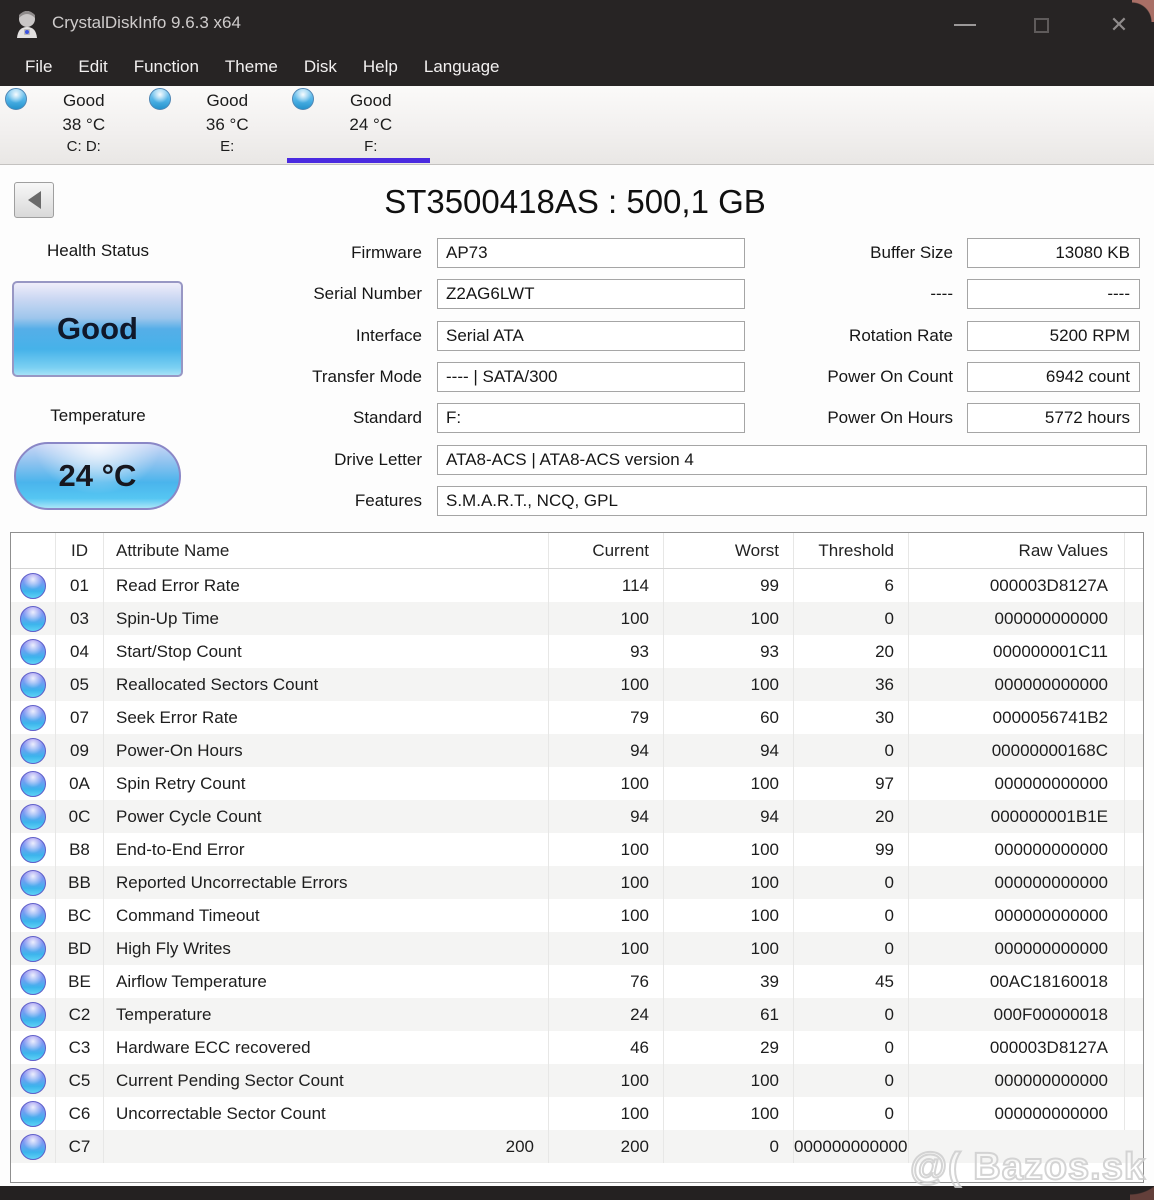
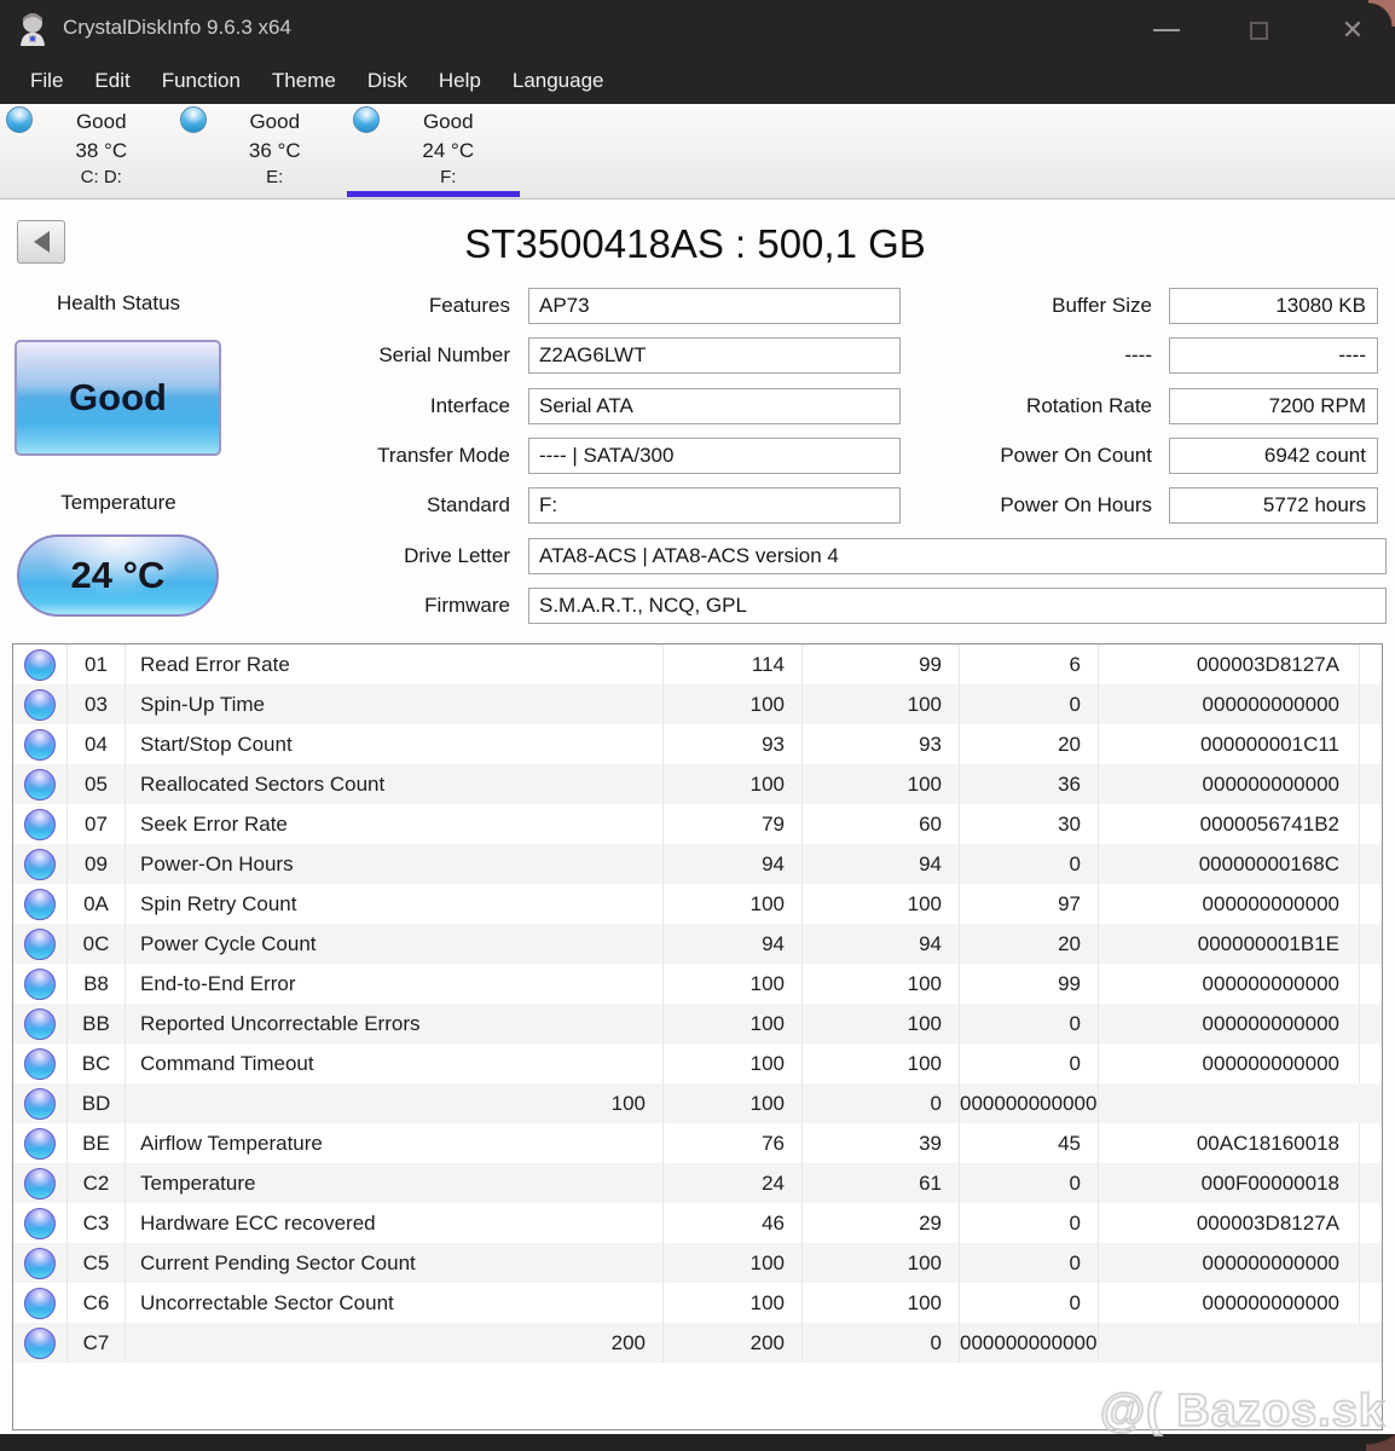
  CrystalDiskInfo 9.6.3 x64
  ✕
  File
  Edit
  Function
  Theme
  Disk
  Help
  Language
  Good
  38 °C
  C: D:
  Good
  36 °C
  E:
  Good
  24 °C
  F:
  ST3500418AS : 500,1 GB
  Health Status
  Good
  Temperature
  24 °C
- Firmware
+ Features
  AP73
  Serial Number
  Z2AG6LWT
  Interface
  Serial ATA
  Transfer Mode
  ---- | SATA/300
  Standard
  F:
  Drive Letter
  ATA8-ACS | ATA8-ACS version 4
- Features
+ Firmware
  S.M.A.R.T., NCQ, GPL
  Buffer Size
  13080 KB
  ----
  ----
  Rotation Rate
- 5200 RPM
+ 7200 RPM
  Power On Count
  6942 count
  Power On Hours
  5772 hours
- ID
- Attribute Name
- Current
- Worst
- Threshold
- Raw Values
  01
  Read Error Rate
  114
  99
  6
  000003D8127A
  03
  Spin-Up Time
  100
  100
  0
  000000000000
  04
  Start/Stop Count
  93
  93
  20
  000000001C11
  05
  Reallocated Sectors Count
  100
  100
  36
  000000000000
  07
  Seek Error Rate
  79
  60
  30
  0000056741B2
  09
  Power-On Hours
  94
  94
  0
  00000000168C
  0A
  Spin Retry Count
  100
  100
  97
  000000000000
  0C
  Power Cycle Count
  94
  94
  20
  000000001B1E
  B8
  End-to-End Error
  100
  100
  99
  000000000000
  BB
  Reported Uncorrectable Errors
  100
  100
  0
  000000000000
  BC
  Command Timeout
  100
  100
  0
  000000000000
  BD
- High Fly Writes
  100
  100
  0
  000000000000
  BE
  Airflow Temperature
  76
  39
  45
  00AC18160018
  C2
  Temperature
  24
  61
  0
  000F00000018
  C3
  Hardware ECC recovered
  46
  29
  0
  000003D8127A
  C5
  Current Pending Sector Count
  100
  100
  0
  000000000000
  C6
  Uncorrectable Sector Count
  100
  100
  0
  000000000000
  C7
  200
  200
  0
  000000000000
  @( Bazos.sk
